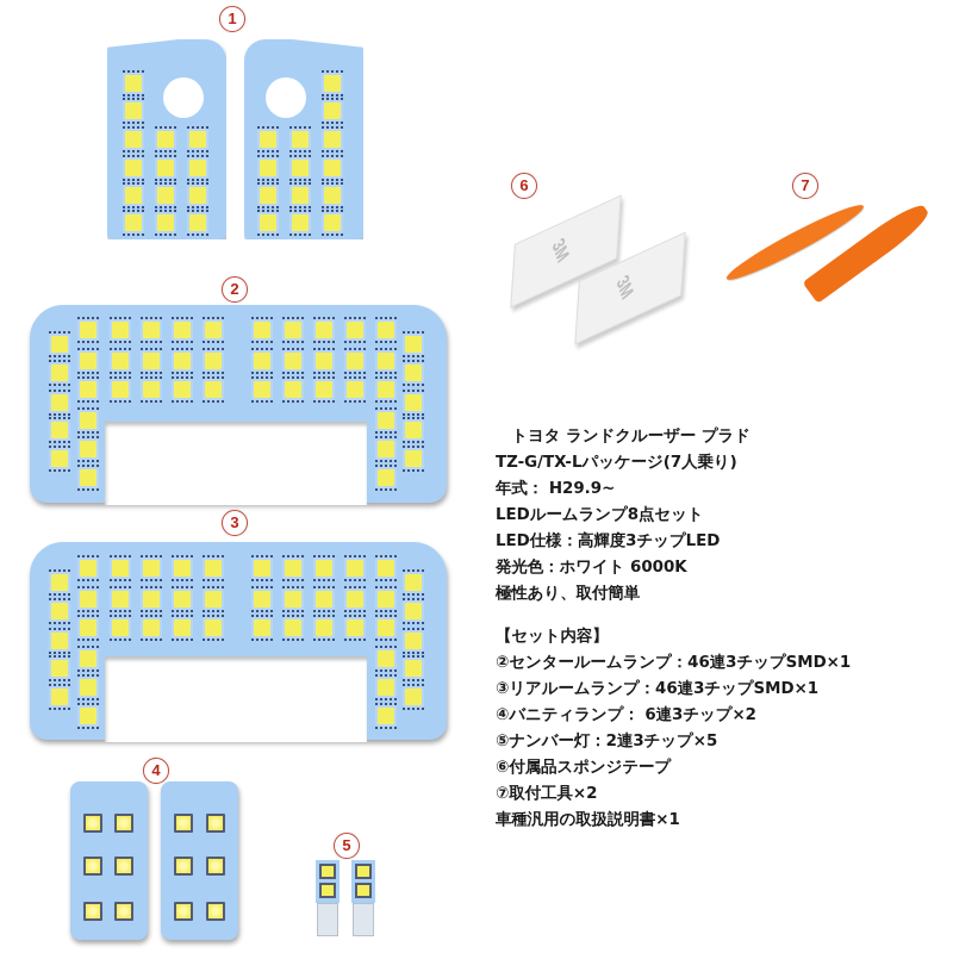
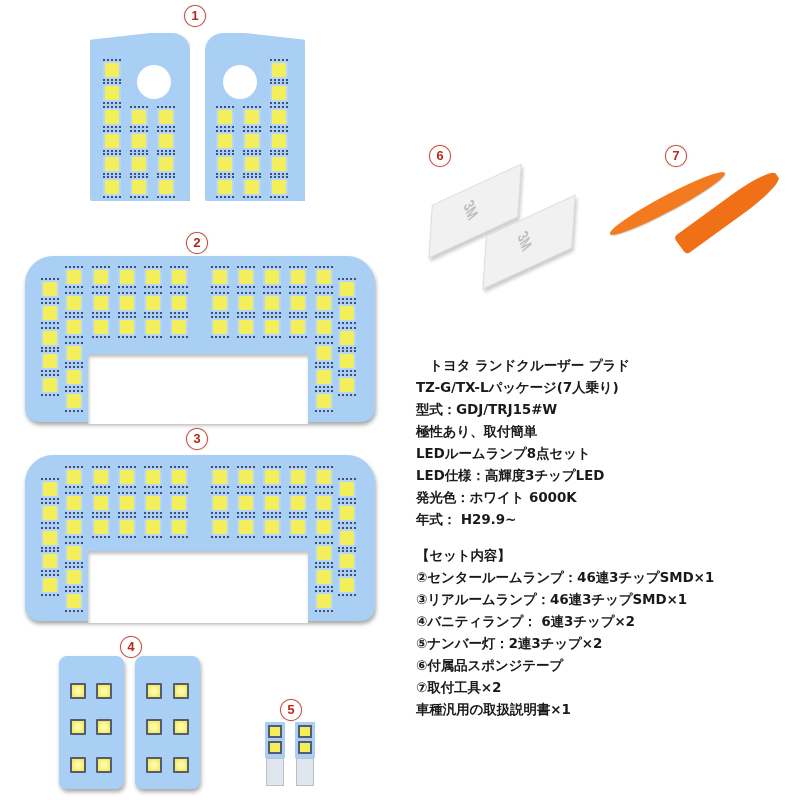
  1
  2
  3
  4
  5
  6
  7
  トヨタ ランドクルーザー プラド
  TZ-G/TX-Lパッケージ(7人乗り)
+ 型式：GDJ/TRJ15#W
- 年式： H29.9~
+ 極性あり、取付簡単
  LEDルームランプ8点セット
  LED仕様：高輝度3チップLED
  発光色：ホワイト 6000K
- 極性あり、取付簡単
+ 年式： H29.9~
  【セット内容】
  ②センタールームランプ：46連3チップSMD×1
  ③リアルームランプ：46連3チップSMD×1
  ④バニティランプ： 6連3チップ×2
- ⑤ナンバー灯：2連3チップ×5
+ ⑤ナンバー灯：2連3チップ×2
  ⑥付属品スポンジテープ
  ⑦取付工具×2
  車種汎用の取扱説明書×1
